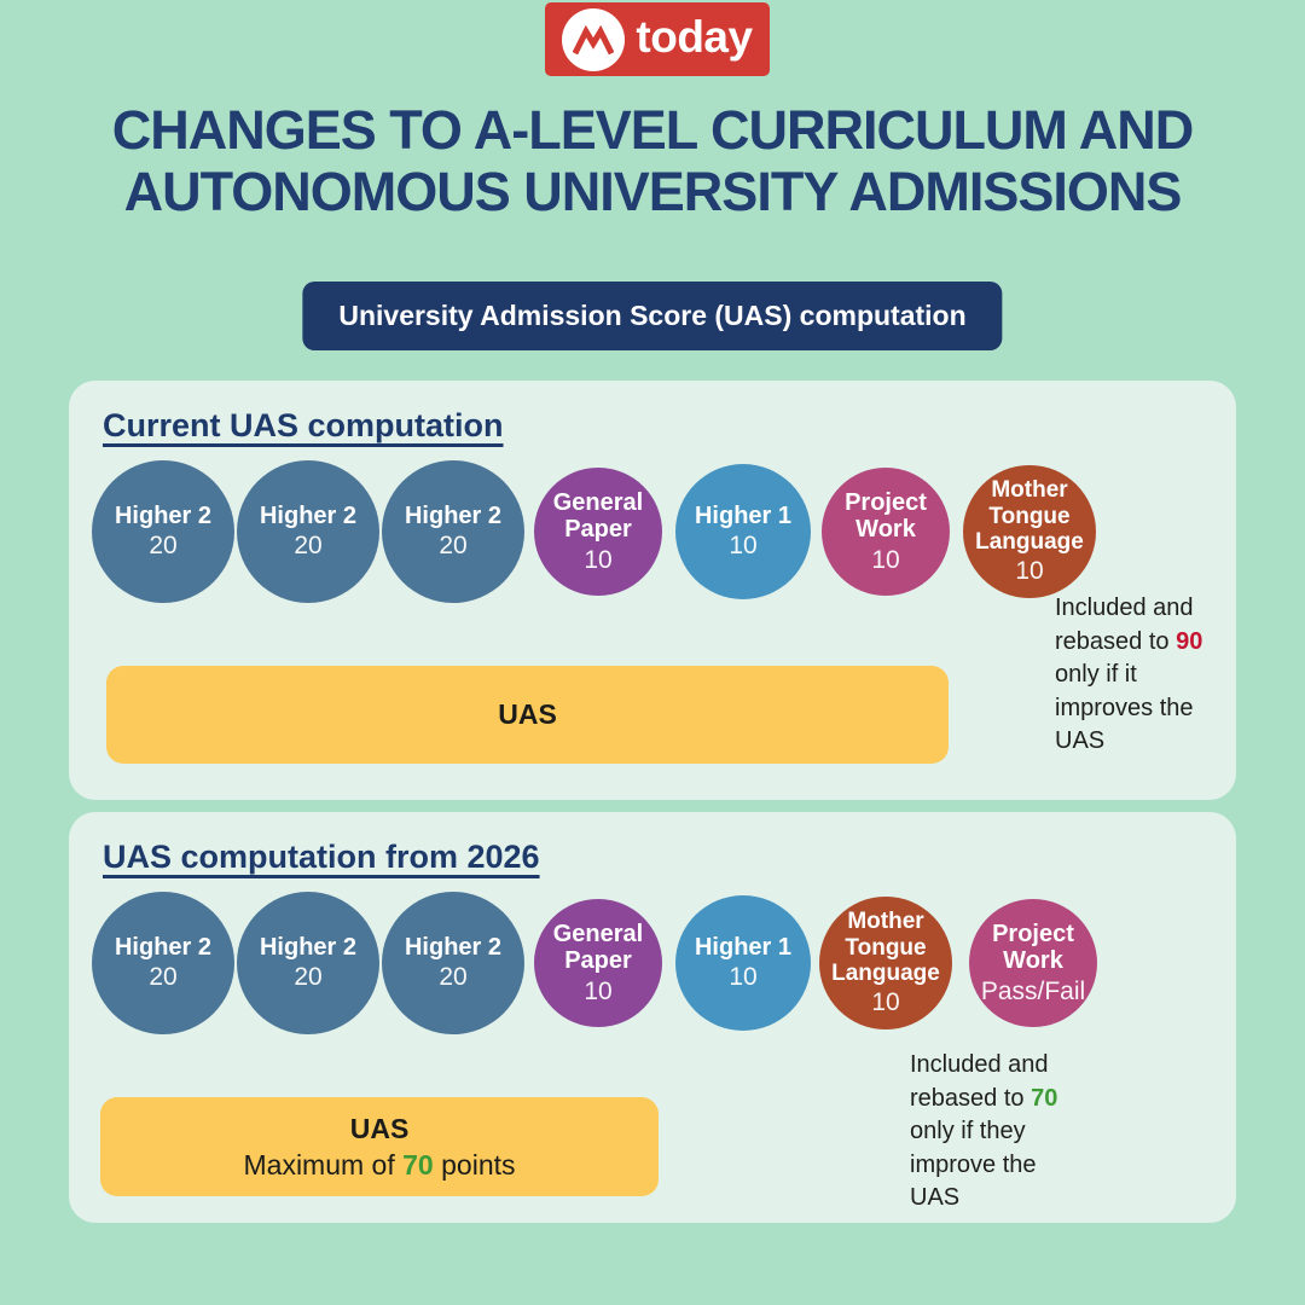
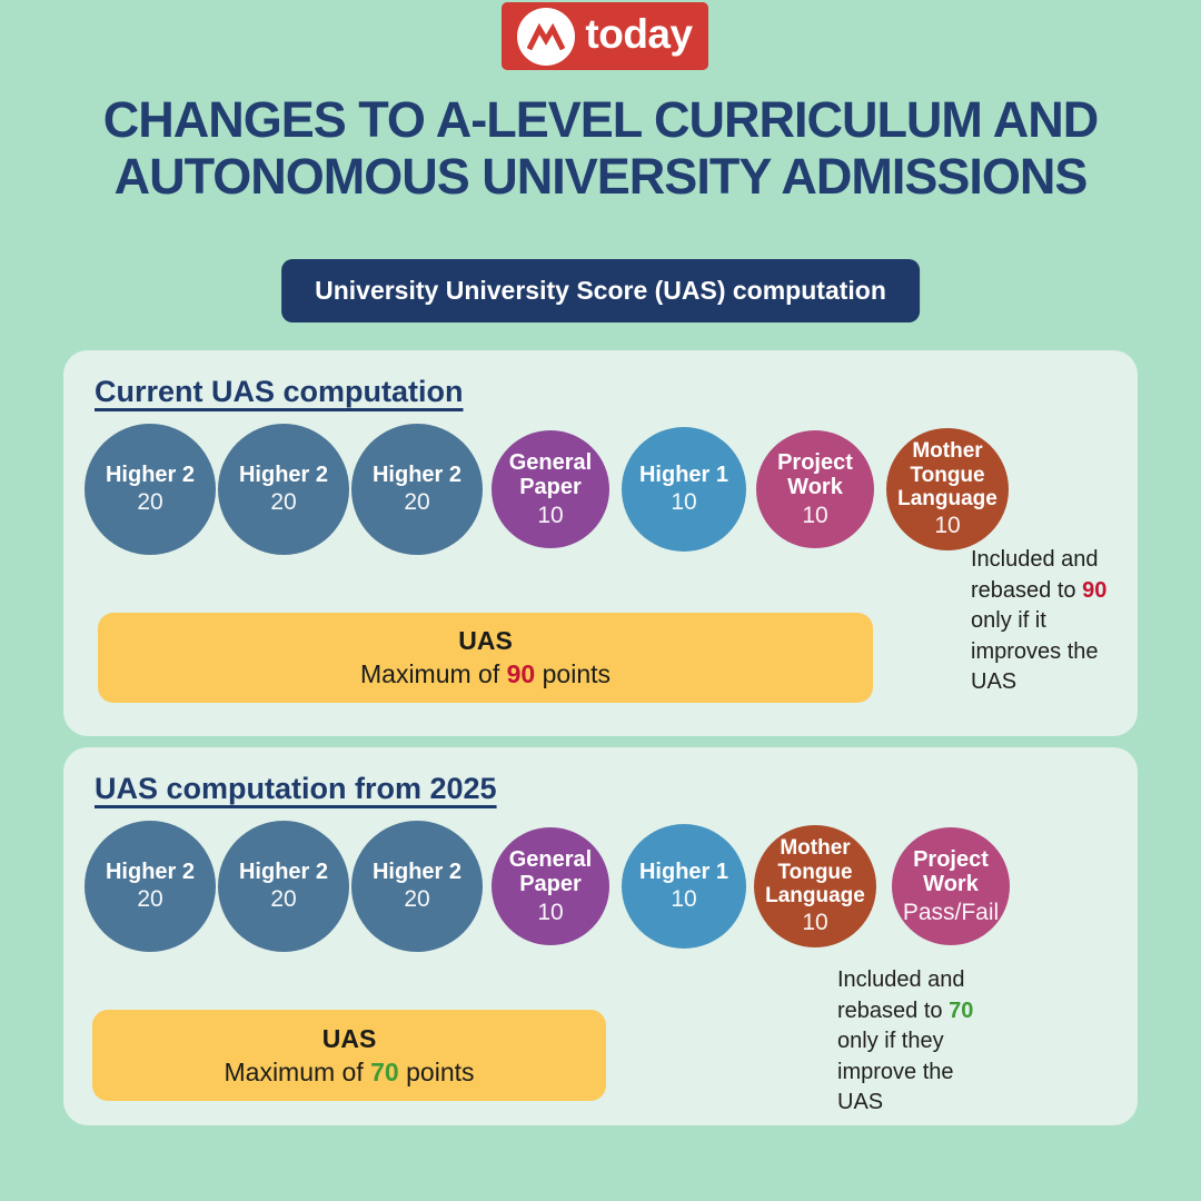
  today
  CHANGES TO A-LEVEL CURRICULUM AND AUTONOMOUS UNIVERSITY ADMISSIONS
- University Admission Score (UAS) computation
+ University University Score (UAS) computation
  Current UAS computation
  Higher 2
  20
  Higher 2
  20
  Higher 2
  20
  General Paper
  10
  Higher 1
  10
  Project Work
  10
  Mother Tongue Language
  10
  UAS
+ Maximum of 90 points
  Included and rebased to 90 only if it improves the UAS
- UAS computation from 2026
+ UAS computation from 2025
  Higher 2
  20
  Higher 2
  20
  Higher 2
  20
  General Paper
  10
  Higher 1
  10
  Mother Tongue Language
  10
  Project Work
  Pass/Fail
  UAS
  Maximum of 70 points
  Included and rebased to 70 only if they improve the UAS
